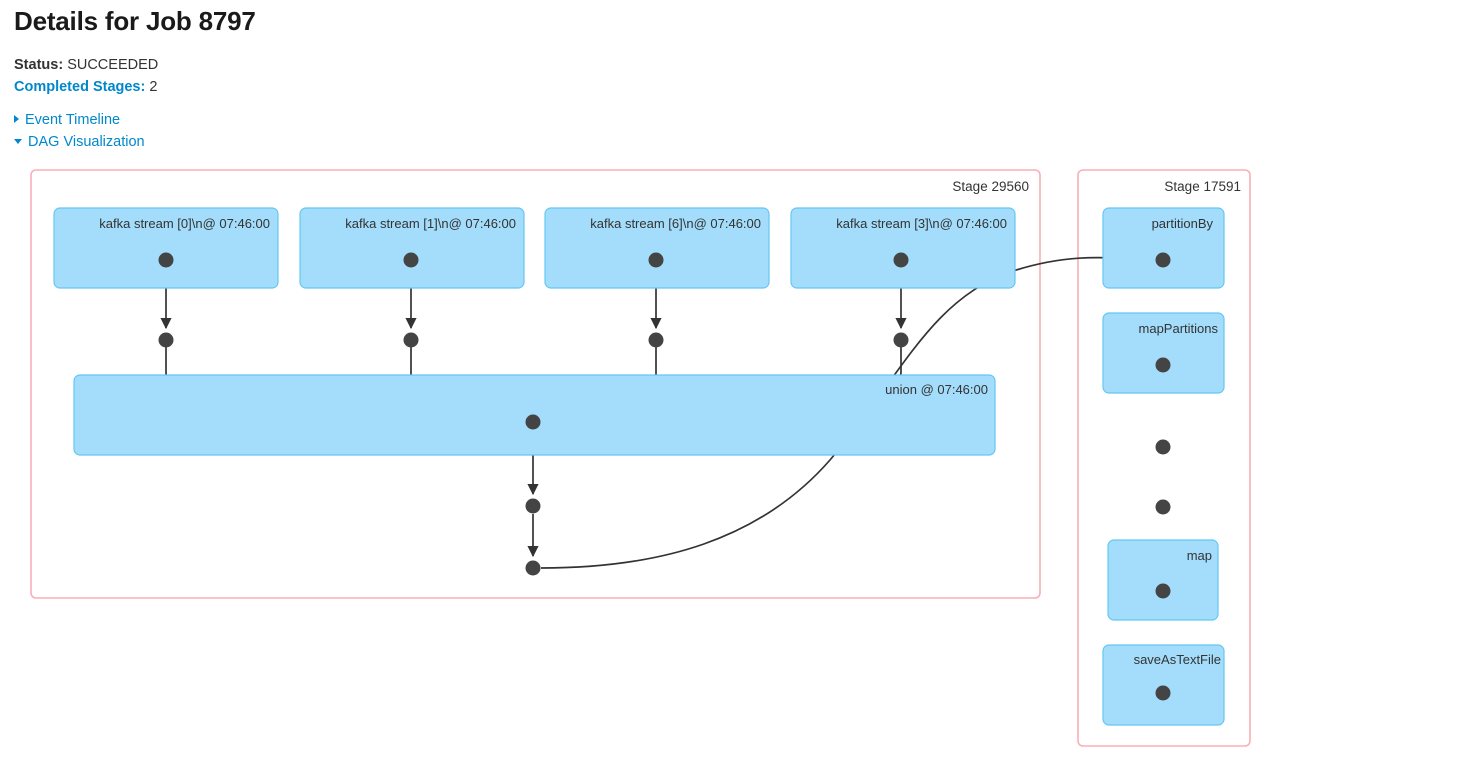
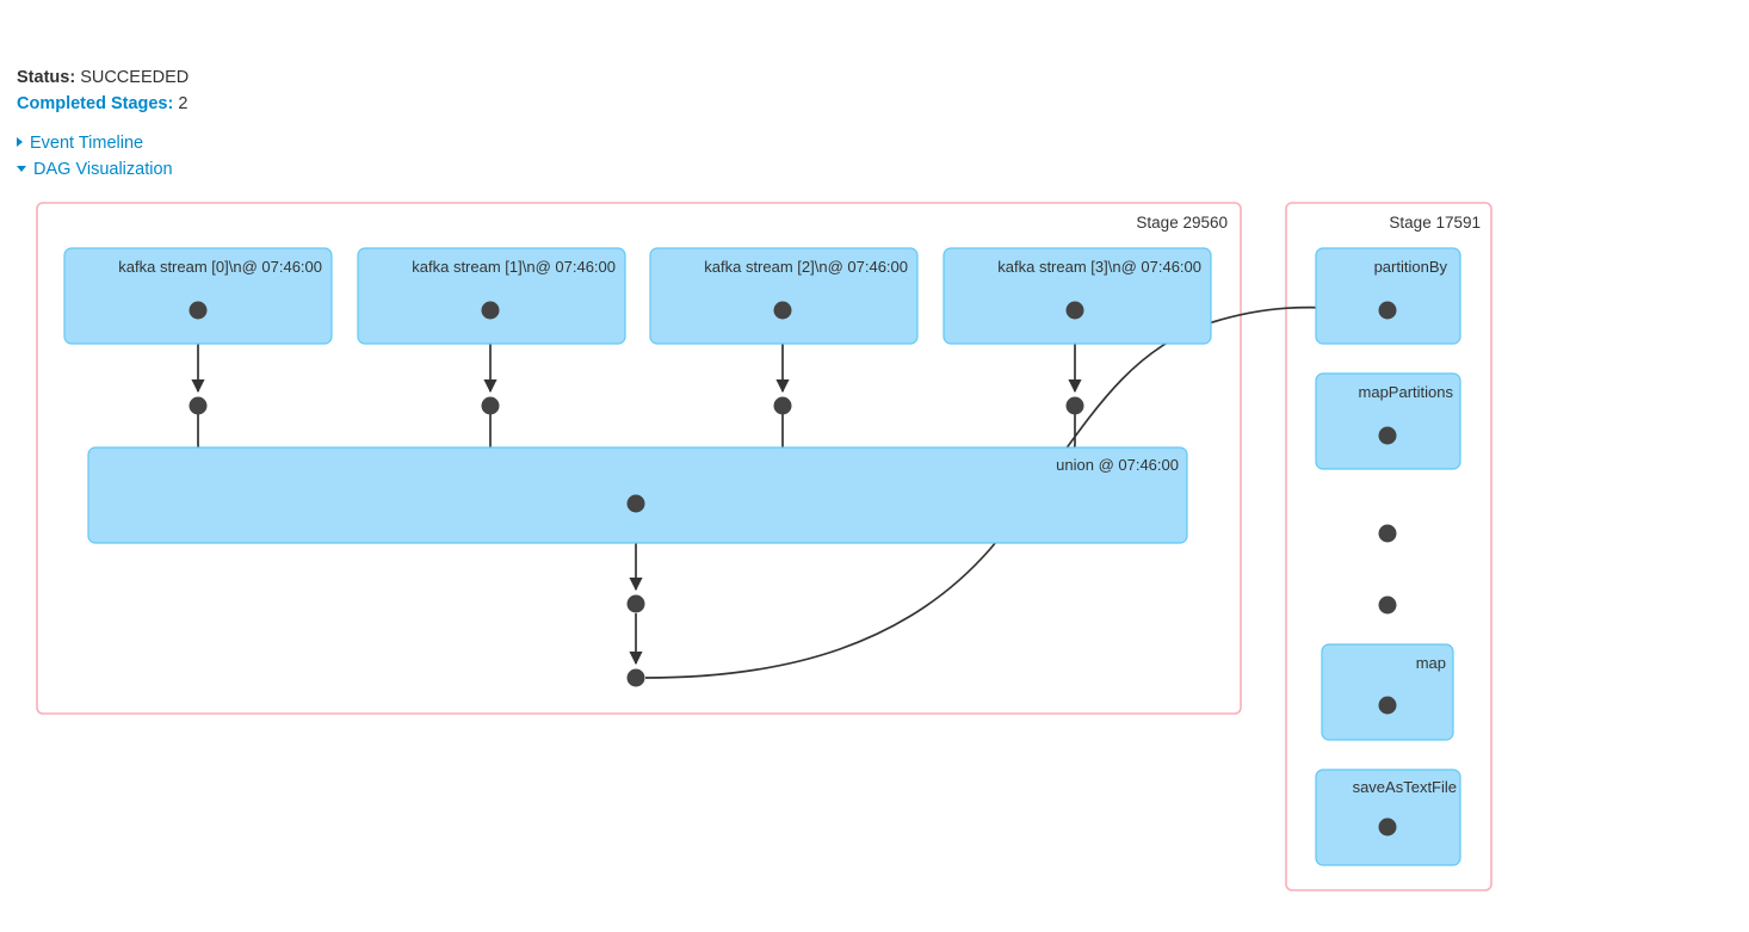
- Details for Job 8797
  Status: SUCCEEDED
  Completed Stages: 2
  Event Timeline
  DAG Visualization
  Stage 29560
  Stage 17591
  kafka stream [0]\n@ 07:46:00
  kafka stream [1]\n@ 07:46:00
- kafka stream [6]\n@ 07:46:00
+ kafka stream [2]\n@ 07:46:00
  kafka stream [3]\n@ 07:46:00
  union @ 07:46:00
  partitionBy
  mapPartitions
  map
  saveAsTextFile
